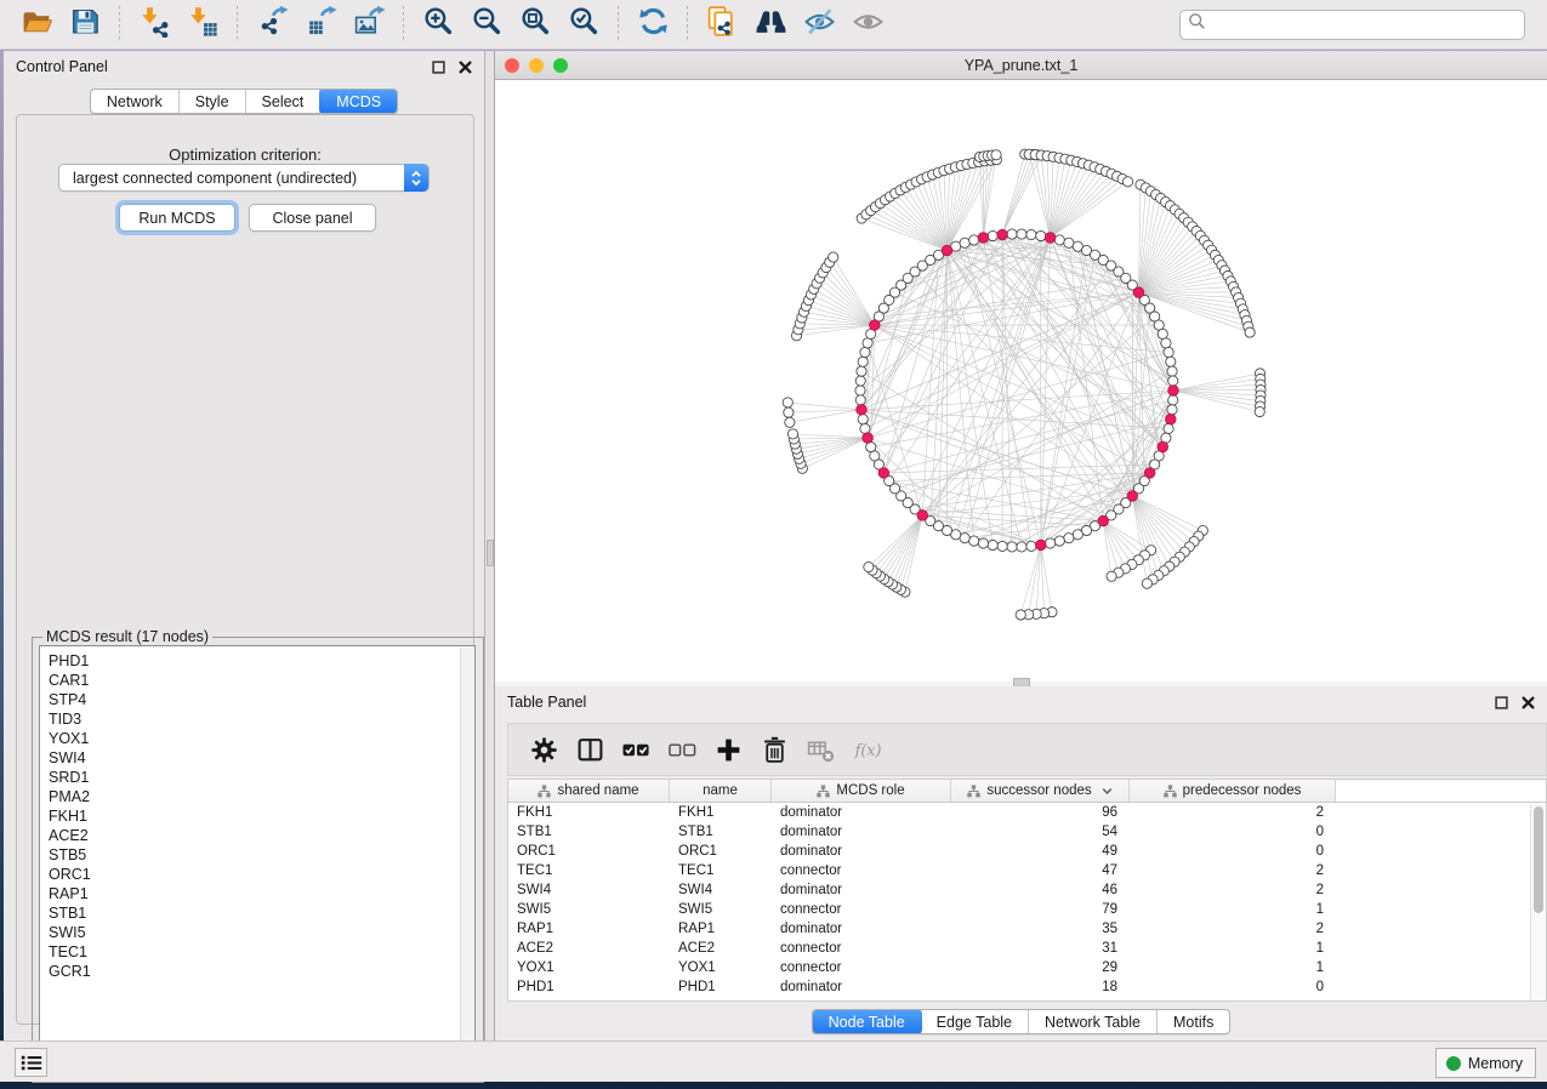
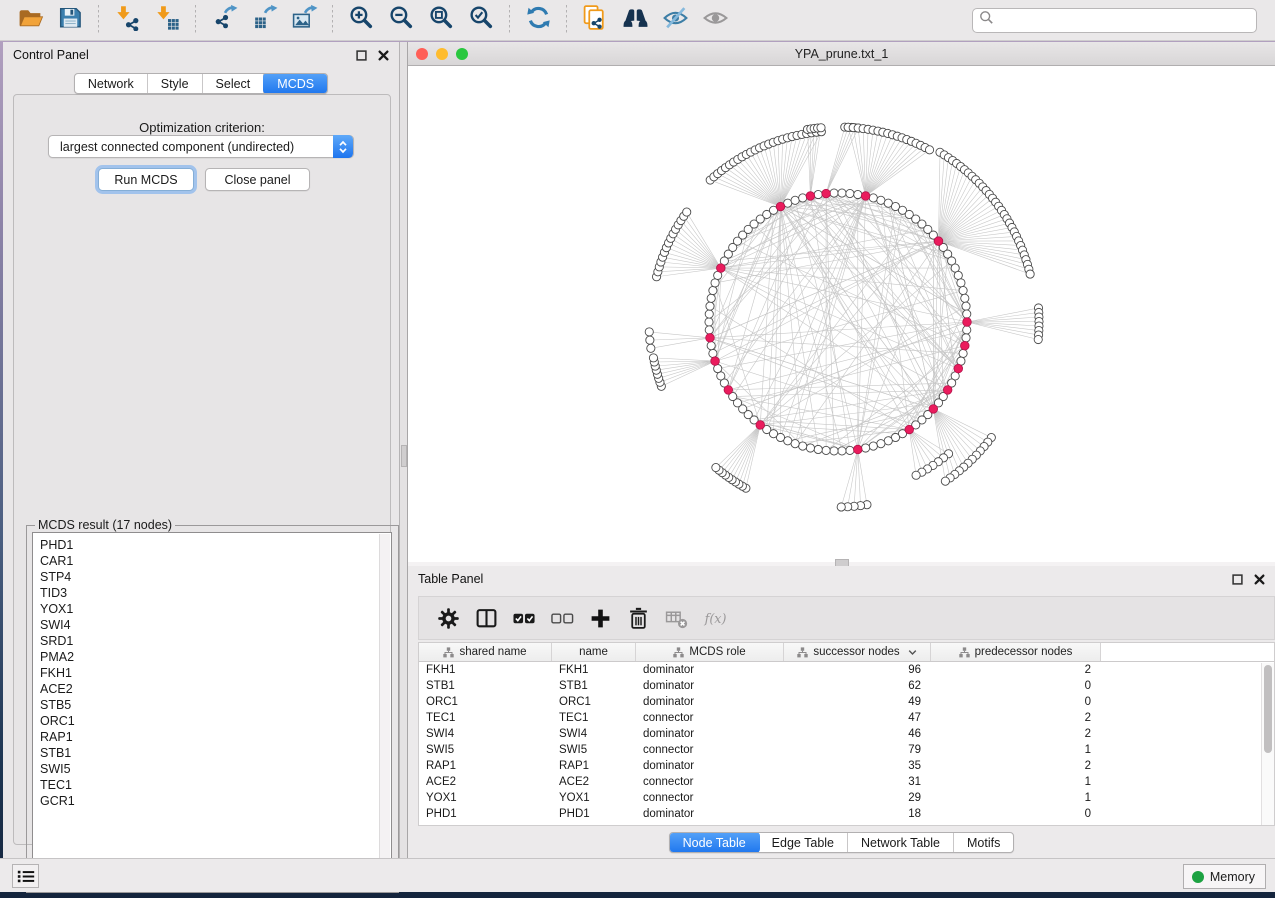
  Control Panel
  Network
  Style
  Select
  MCDS
  Optimization criterion:
  largest connected component (undirected)
  Run MCDS
  Close panel
  MCDS result (17 nodes)
  PHD1
  CAR1
  STP4
  TID3
  YOX1
  SWI4
  SRD1
  PMA2
  FKH1
  ACE2
  STB5
  ORC1
  RAP1
  STB1
  SWI5
  TEC1
  GCR1
  YPA_prune.txt_1
  Table Panel
  f(x)
  shared name
  name
  MCDS role
  successor nodes
  predecessor nodes
  FKH1
  FKH1
  dominator
  96
  2
  STB1
  STB1
  dominator
- 54
+ 62
  0
  ORC1
  ORC1
  dominator
  49
  0
  TEC1
  TEC1
  connector
  47
  2
  SWI4
  SWI4
  dominator
  46
  2
  SWI5
  SWI5
  connector
  79
  1
  RAP1
  RAP1
  dominator
  35
  2
  ACE2
  ACE2
  connector
  31
  1
  YOX1
  YOX1
  connector
  29
  1
  PHD1
  PHD1
  dominator
  18
  0
  Node Table
  Edge Table
  Network Table
  Motifs
  Memory
